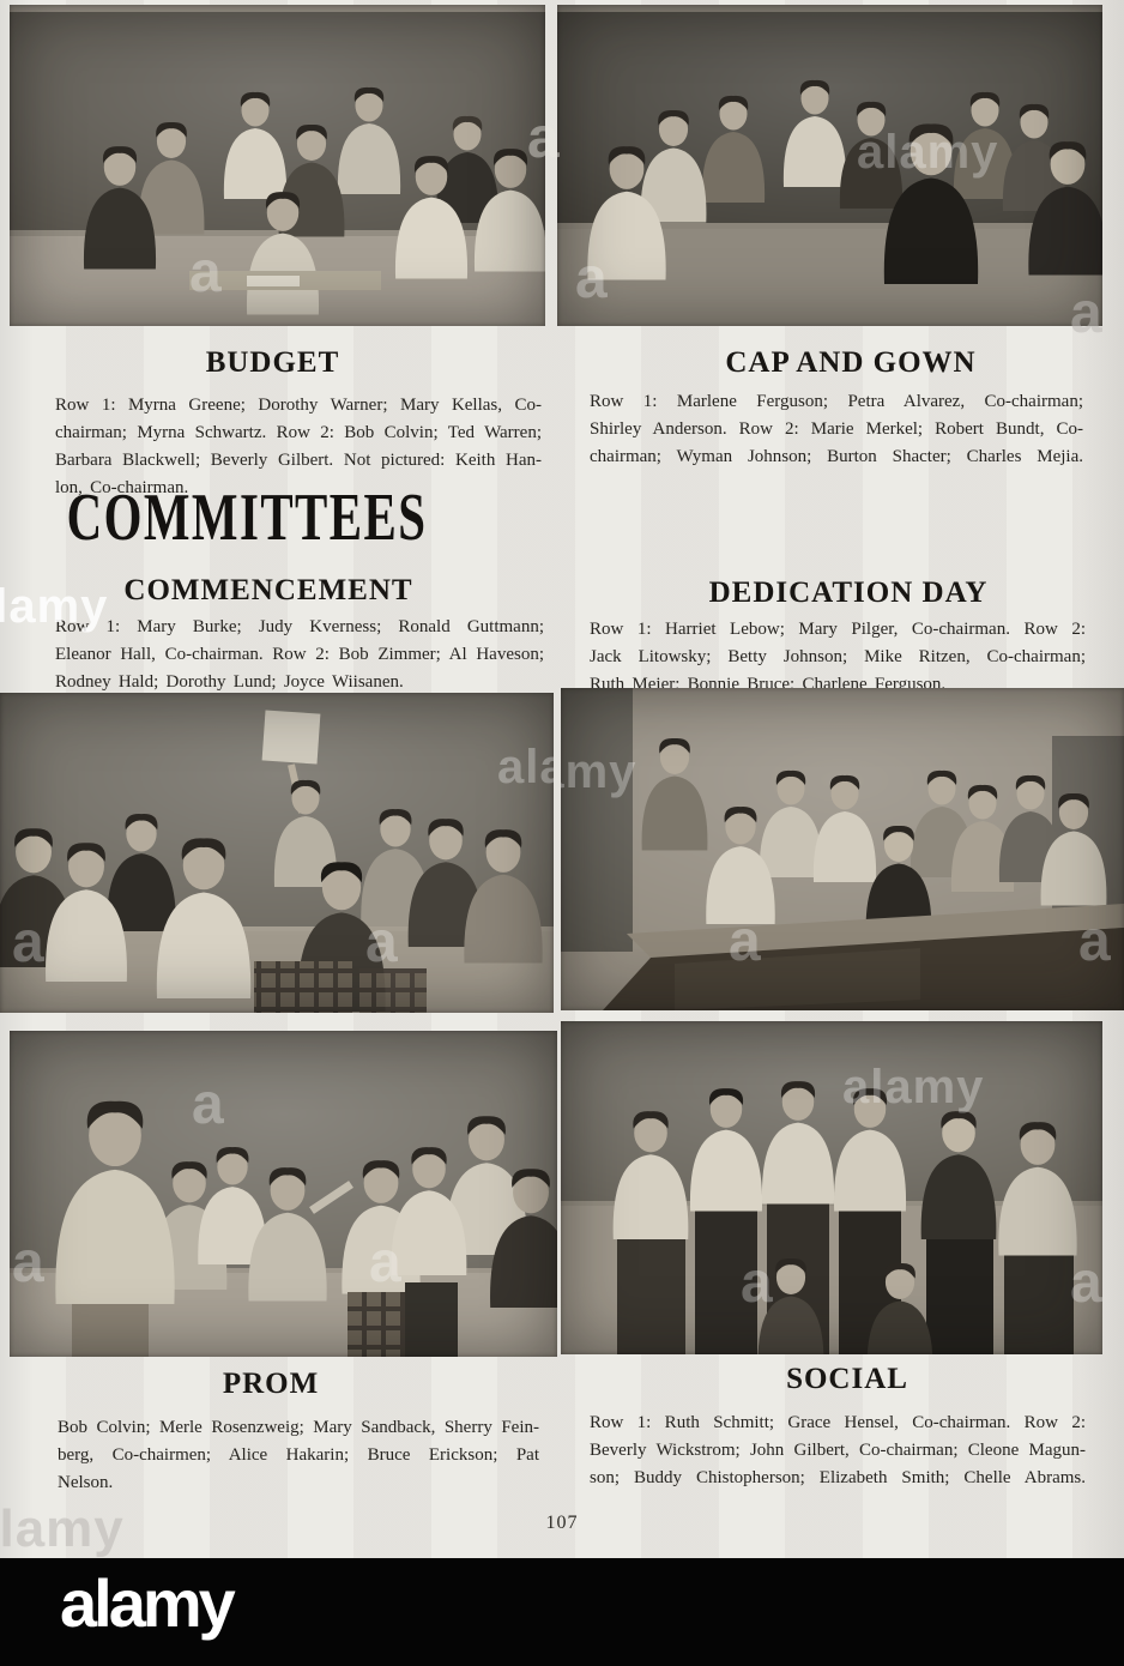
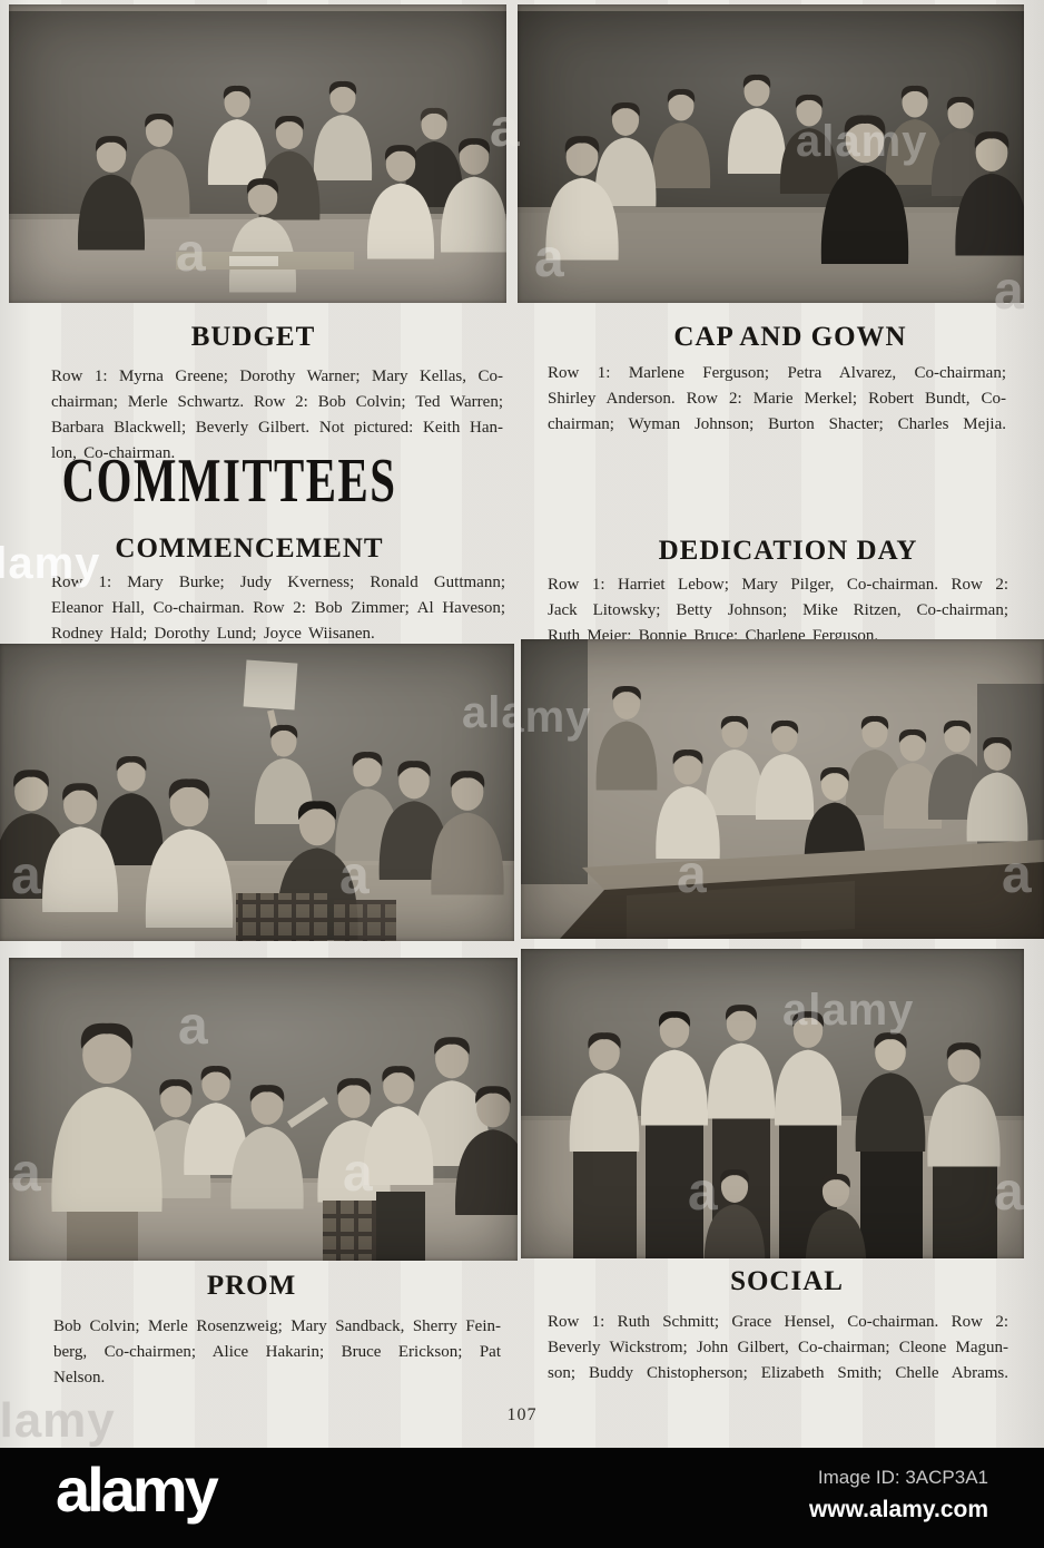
  a
  alamy
  a
  BUDGET
  Row 1: Myrna Greene; Dorothy Warner; Mary Kellas, Co-
- chairman; Myrna Schwartz. Row 2: Bob Colvin; Ted Warren;
+ chairman; Merle Schwartz. Row 2: Bob Colvin; Ted Warren;
  Barbara Blackwell; Beverly Gilbert. Not pictured: Keith Han-
  lon, Co-chairman.
  CAP AND GOWN
  Row 1: Marlene Ferguson; Petra Alvarez, Co-chairman;
  Shirley Anderson. Row 2: Marie Merkel; Robert Bundt, Co-
  chairman; Wyman Johnson; Burton Shacter; Charles Mejia.
  COMMITTEES
  COMMENCEMENT
  Row 1: Mary Burke; Judy Kverness; Ronald Guttmann;
  Eleanor Hall, Co-chairman. Row 2: Bob Zimmer; Al Haveson;
  Rodney Hald; Dorothy Lund; Joyce Wiisanen.
  DEDICATION DAY
  Row 1: Harriet Lebow; Mary Pilger, Co-chairman. Row 2:
  Jack Litowsky; Betty Johnson; Mike Ritzen, Co-chairman;
  Ruth Meier; Bonnie Bruce; Charlene Ferguson.
  a
  a
  a
  a
  a
  a
  a
  alamy
  a
  a
  PROM
  Bob Colvin; Merle Rosenzweig; Mary Sandback, Sherry Fein-
  berg, Co-chairmen; Alice Hakarin; Bruce Erickson; Pat
  Nelson.
  SOCIAL
  Row 1: Ruth Schmitt; Grace Hensel, Co-chairman. Row 2:
  Beverly Wickstrom; John Gilbert, Co-chairman; Cleone Magun-
  son; Buddy Chistopherson; Elizabeth Smith; Chelle Abrams.
  107
  lamy
  lamy
  a
  a
  alamy
+ Image ID: 3ACP3A1
+ www.alamy.com
